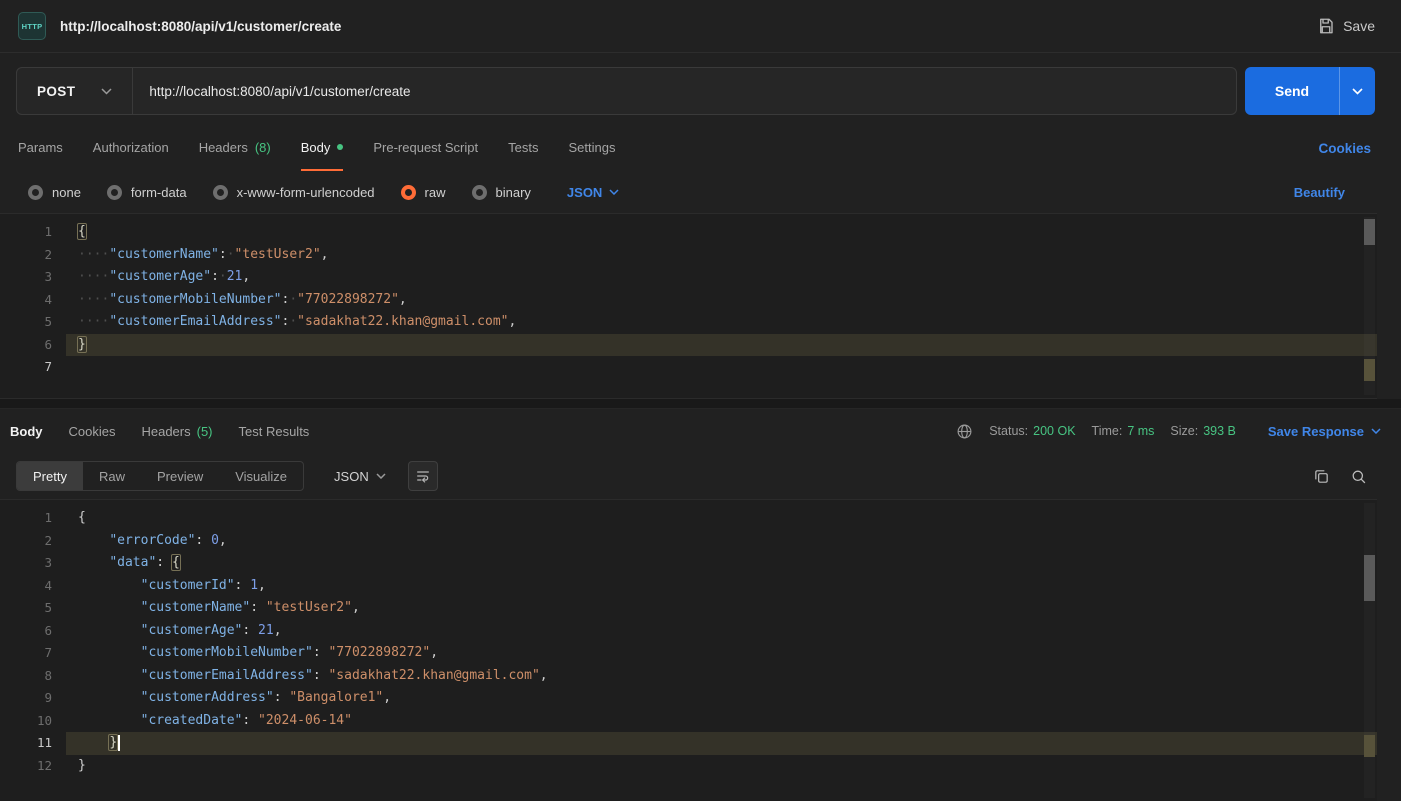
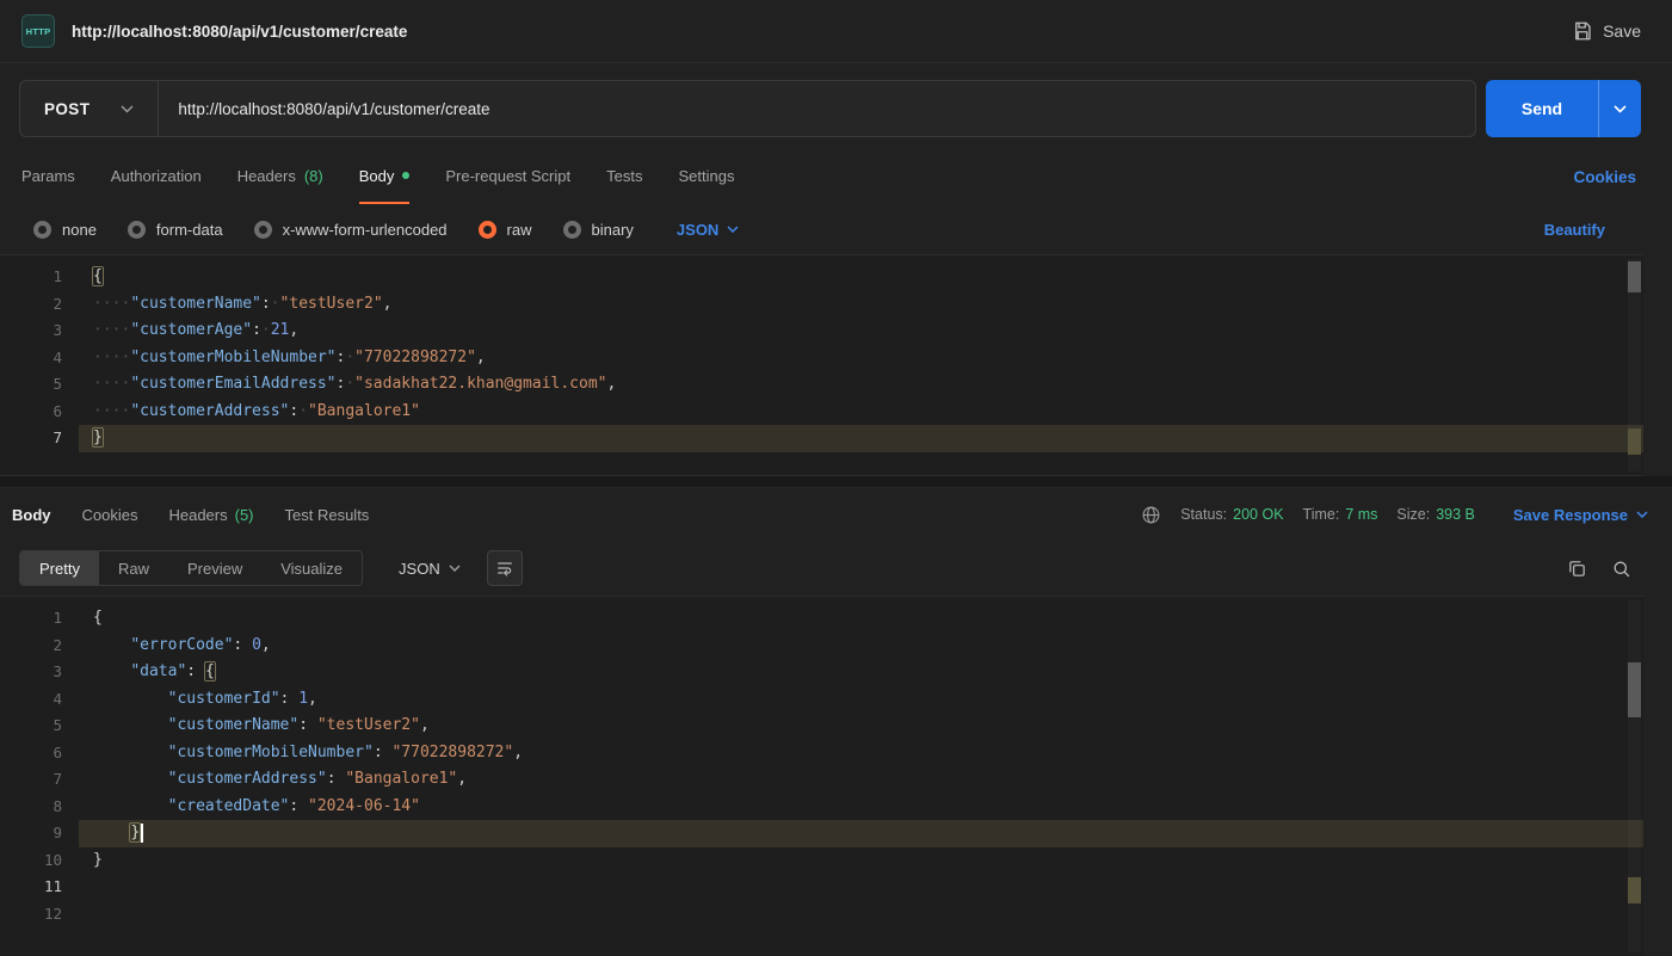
  HTTP
  http://localhost:8080/api/v1/customer/create
  Save
  POST
  http://localhost:8080/api/v1/customer/create
  Send
  Params
  Authorization
  Headers
  (8)
  Body
  Pre-request Script
  Tests
  Settings
  Cookies
  none
  form-data
  x-www-form-urlencoded
  raw
  binary
  JSON
  Beautify
  1
  2
  3
  4
  5
  6
  7
  {
  ····"customerName":·"testUser2",
  ····"customerAge":·21,
  ····"customerMobileNumber":·"77022898272",
  ····"customerEmailAddress":·"sadakhat22.khan@gmail.com",
+ ····"customerAddress":·"Bangalore1"
  }
  Body
  Cookies
  Headers
  (5)
  Test Results
  Status:
  200 OK
  Time:
  7 ms
  Size:
  393 B
  Save Response
  Pretty
  Raw
  Preview
  Visualize
  JSON
  1
  2
  3
  4
  5
  6
  7
  8
  9
  10
  11
  12
  {
  "errorCode": 0,
  "data": {
  "customerId": 1,
  "customerName": "testUser2",
- "customerAge": 21,
  "customerMobileNumber": "77022898272",
- "customerEmailAddress": "sadakhat22.khan@gmail.com",
  "customerAddress": "Bangalore1",
  "createdDate": "2024-06-14"
  }
  }
